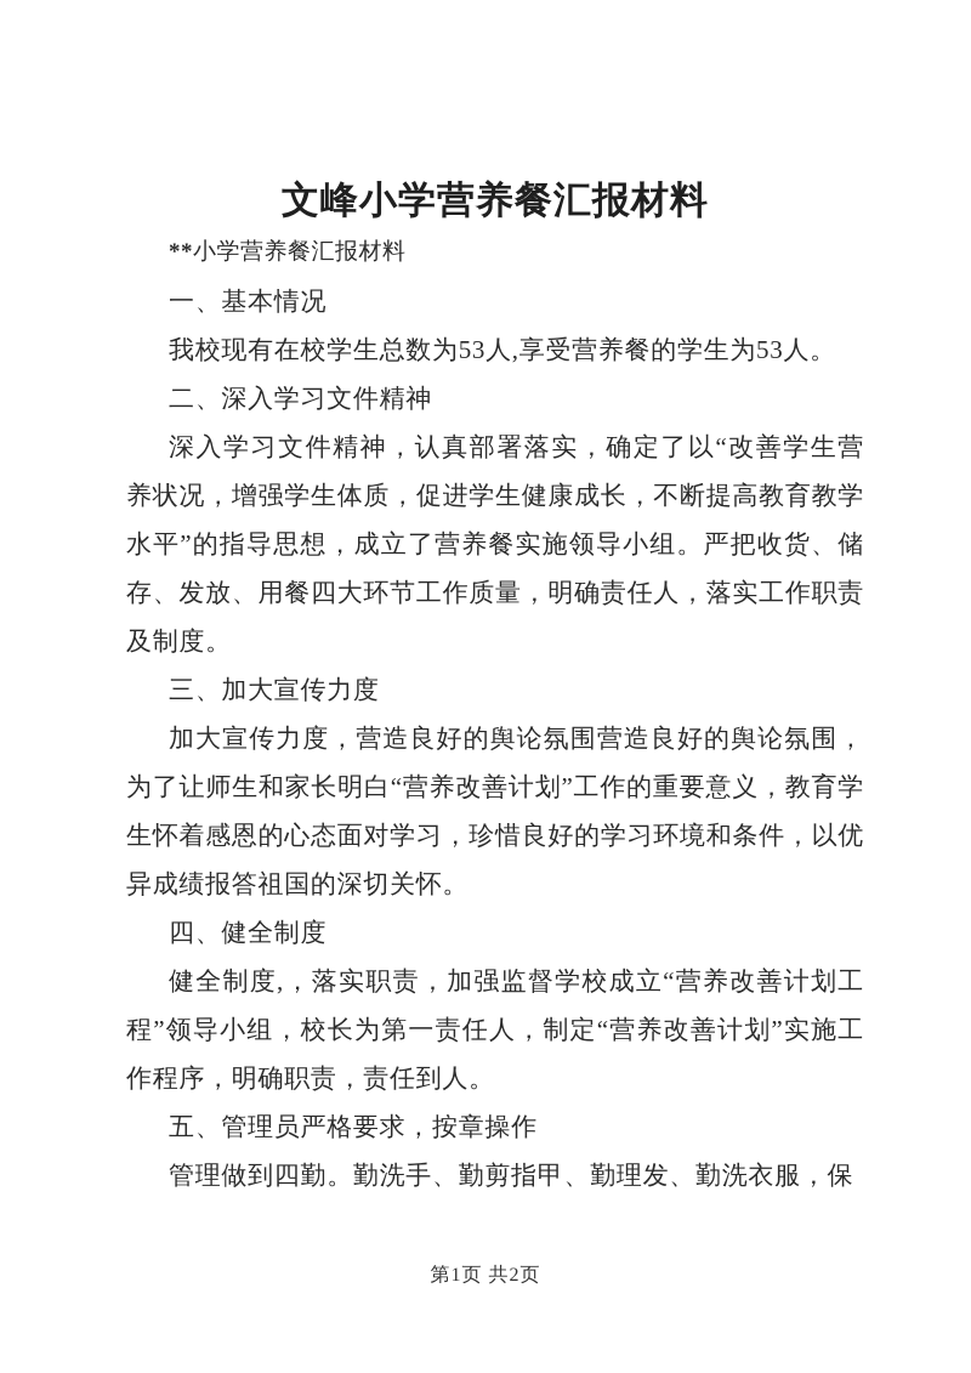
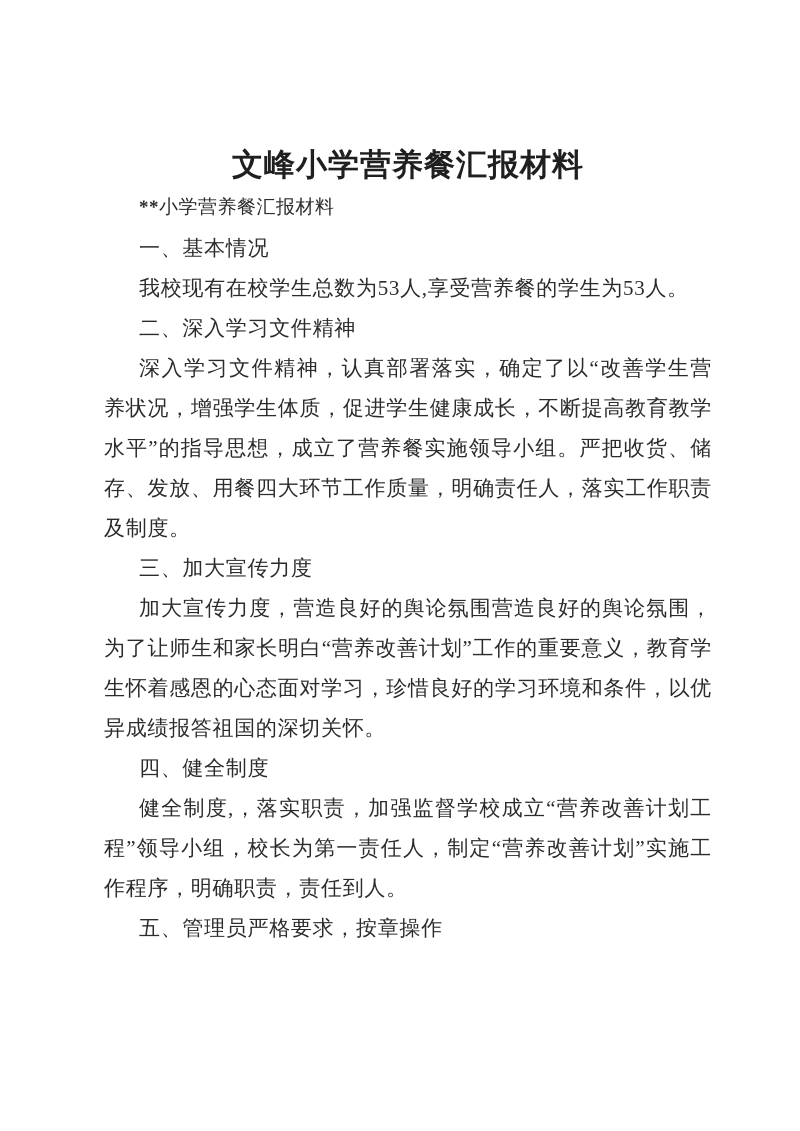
  文峰小学营养餐汇报材料
  **小学营养餐汇报材料
  一、基本情况
  我校现有在校学生总数为53人,享受营养餐的学生为53人。
  二、深入学习文件精神
  深入学习文件精神，认真部署落实，确定了以“改善学生营养状况，增强学生体质，促进学生健康成长，不断提高教育教学水平”的指导思想，成立了营养餐实施领导小组。严把收货、储存、发放、用餐四大环节工作质量，明确责任人，落实工作职责及制度。
  三、加大宣传力度
  加大宣传力度，营造良好的舆论氛围营造良好的舆论氛围，为了让师生和家长明白“营养改善计划”工作的重要意义，教育学生怀着感恩的心态面对学习，珍惜良好的学习环境和条件，以优异成绩报答祖国的深切关怀。
  四、健全制度
  健全制度,，落实职责，加强监督学校成立“营养改善计划工程”领导小组，校长为第一责任人，制定“营养改善计划”实施工作程序，明确职责，责任到人。
  五、管理员严格要求，按章操作
- 管理做到四勤。勤洗手、勤剪指甲、勤理发、勤洗衣服，保
- 第1页 共2页
